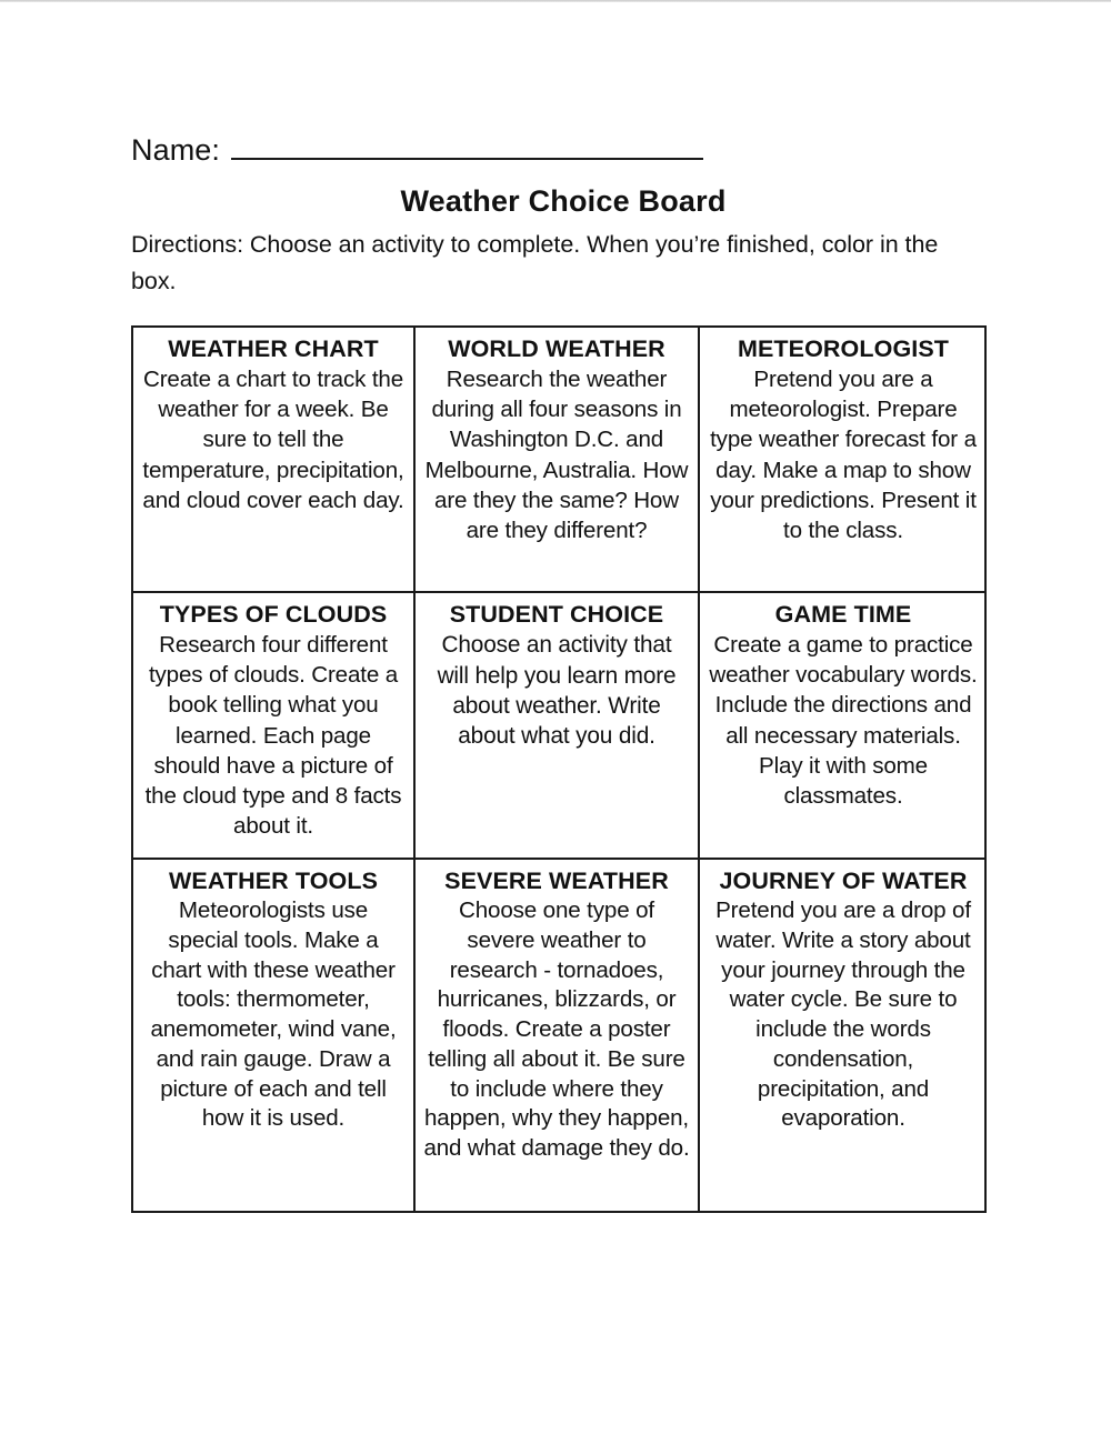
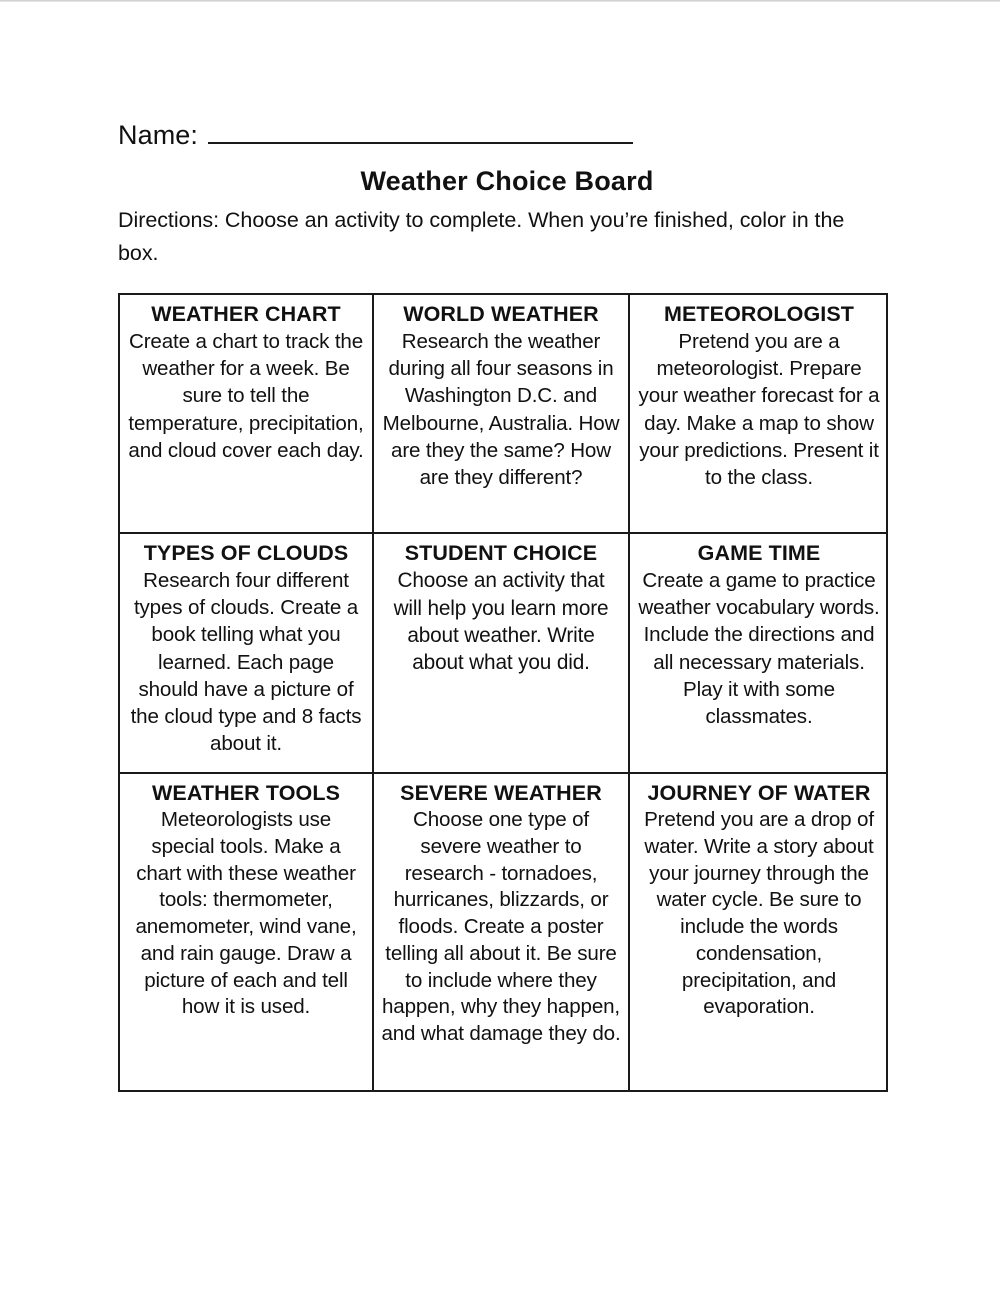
  Name:
  Weather Choice Board
  Directions: Choose an activity to complete. When you’re finished, color in the box.
  WEATHER CHART
  Create a chart to track the weather for a week. Be sure to tell the temperature, precipitation, and cloud cover each day.
  WORLD WEATHER
  Research the weather during all four seasons in Washington D.C. and Melbourne, Australia. How are they the same? How are they different?
  METEOROLOGIST
- Pretend you are a meteorologist. Prepare type weather forecast for a day. Make a map to show your predictions. Present it to the class.
+ Pretend you are a meteorologist. Prepare your weather forecast for a day. Make a map to show your predictions. Present it to the class.
  TYPES OF CLOUDS
  Research four different types of clouds. Create a book telling what you learned. Each page should have a picture of the cloud type and 8 facts about it.
  STUDENT CHOICE
  Choose an activity that will help you learn more about weather. Write about what you did.
  GAME TIME
  Create a game to practice weather vocabulary words. Include the directions and all necessary materials. Play it with some classmates.
  WEATHER TOOLS
  Meteorologists use special tools. Make a chart with these weather tools: thermometer, anemometer, wind vane, and rain gauge. Draw a picture of each and tell how it is used.
  SEVERE WEATHER
  Choose one type of severe weather to research - tornadoes, hurricanes, blizzards, or floods. Create a poster telling all about it. Be sure to include where they happen, why they happen, and what damage they do.
  JOURNEY OF WATER
  Pretend you are a drop of water. Write a story about your journey through the water cycle. Be sure to include the words condensation, precipitation, and evaporation.
